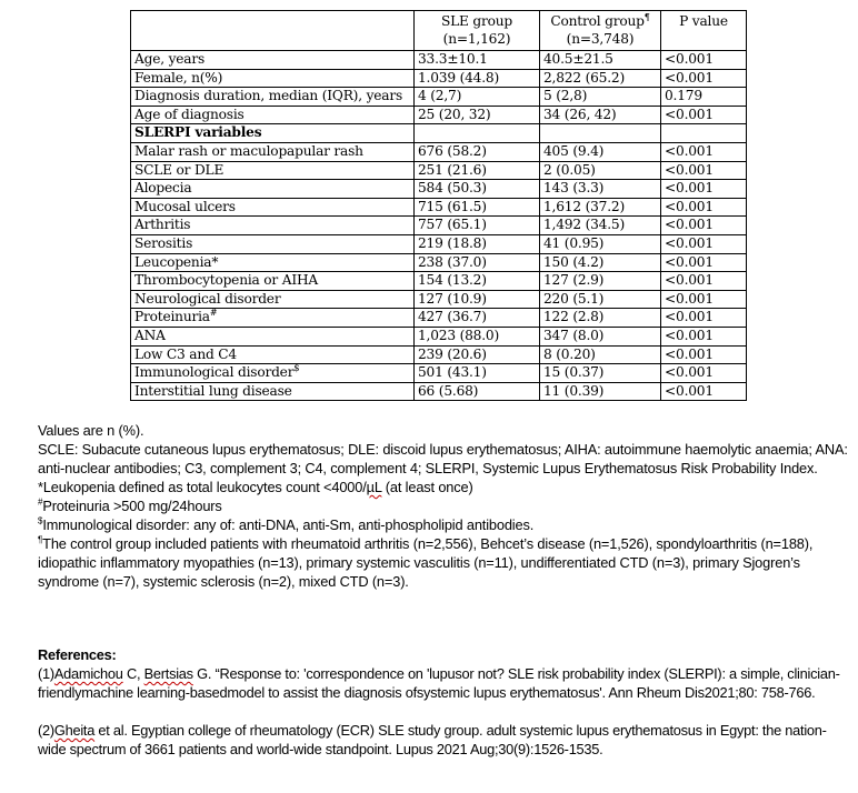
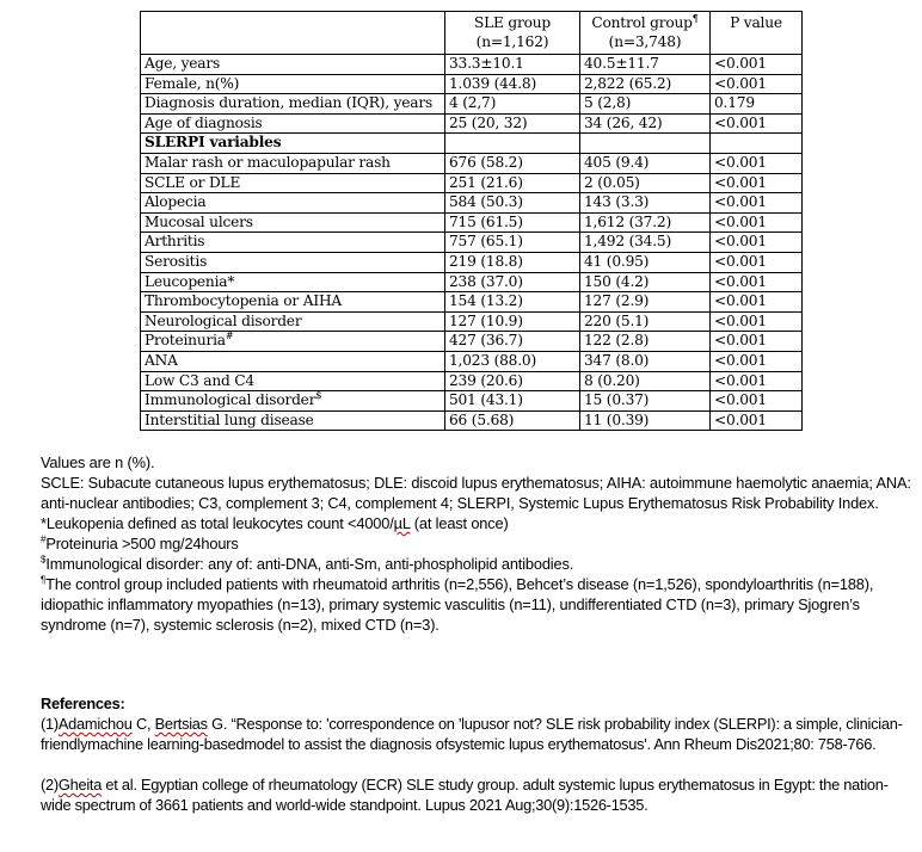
  	SLE group(n=1,162)	Control group¶(n=3,748)	P value
- Age, years	33.3±10.1	40.5±21.5	<0.001
+ Age, years	33.3±10.1	40.5±11.7	<0.001
  Female, n(%)	1.039 (44.8)	2,822 (65.2)	<0.001
  Diagnosis duration, median (IQR), years	4 (2,7)	5 (2,8)	0.179
  Age of diagnosis	25 (20, 32)	34 (26, 42)	<0.001
  SLERPI variables
  Malar rash or maculopapular rash	676 (58.2)	405 (9.4)	<0.001
  SCLE or DLE	251 (21.6)	2 (0.05)	<0.001
  Alopecia	584 (50.3)	143 (3.3)	<0.001
  Mucosal ulcers	715 (61.5)	1,612 (37.2)	<0.001
  Arthritis	757 (65.1)	1,492 (34.5)	<0.001
  Serositis	219 (18.8)	41 (0.95)	<0.001
  Leucopenia*	238 (37.0)	150 (4.2)	<0.001
  Thrombocytopenia or AIHA	154 (13.2)	127 (2.9)	<0.001
  Neurological disorder	127 (10.9)	220 (5.1)	<0.001
  Proteinuria#	427 (36.7)	122 (2.8)	<0.001
  ANA	1,023 (88.0)	347 (8.0)	<0.001
  Low C3 and C4	239 (20.6)	8 (0.20)	<0.001
  Immunological disorder$	501 (43.1)	15 (0.37)	<0.001
  Interstitial lung disease	66 (5.68)	11 (0.39)	<0.001
  Values are n (%).
  SCLE: Subacute cutaneous lupus erythematosus; DLE: discoid lupus erythematosus; AIHA: autoimmune haemolytic anaemia; ANA: anti-nuclear antibodies; C3, complement 3; C4, complement 4; SLERPI, Systemic Lupus Erythematosus Risk Probability Index.
  *Leukopenia defined as total leukocytes count <4000/µL (at least once)
  #Proteinuria >500 mg/24hours
  $Immunological disorder: any of: anti-DNA, anti-Sm, anti-phospholipid antibodies.
  ¶The control group included patients with rheumatoid arthritis (n=2,556), Behcet’s disease (n=1,526), spondyloarthritis (n=188), idiopathic inflammatory myopathies (n=13), primary systemic vasculitis (n=11), undifferentiated CTD (n=3), primary Sjogren’s syndrome (n=7), systemic sclerosis (n=2), mixed CTD (n=3).
  References:
  (1)Adamichou C, Bertsias G. “Response to: 'correspondence on 'lupusor not? SLE risk probability index (SLERPI): a simple, clinician-friendlymachine learning-basedmodel to assist the diagnosis ofsystemic lupus erythematosus'. Ann Rheum Dis2021;80: 758-766.
  (2)Gheita et al. Egyptian college of rheumatology (ECR) SLE study group. adult systemic lupus erythematosus in Egypt: the nation-wide spectrum of 3661 patients and world-wide standpoint. Lupus 2021 Aug;30(9):1526-1535.
